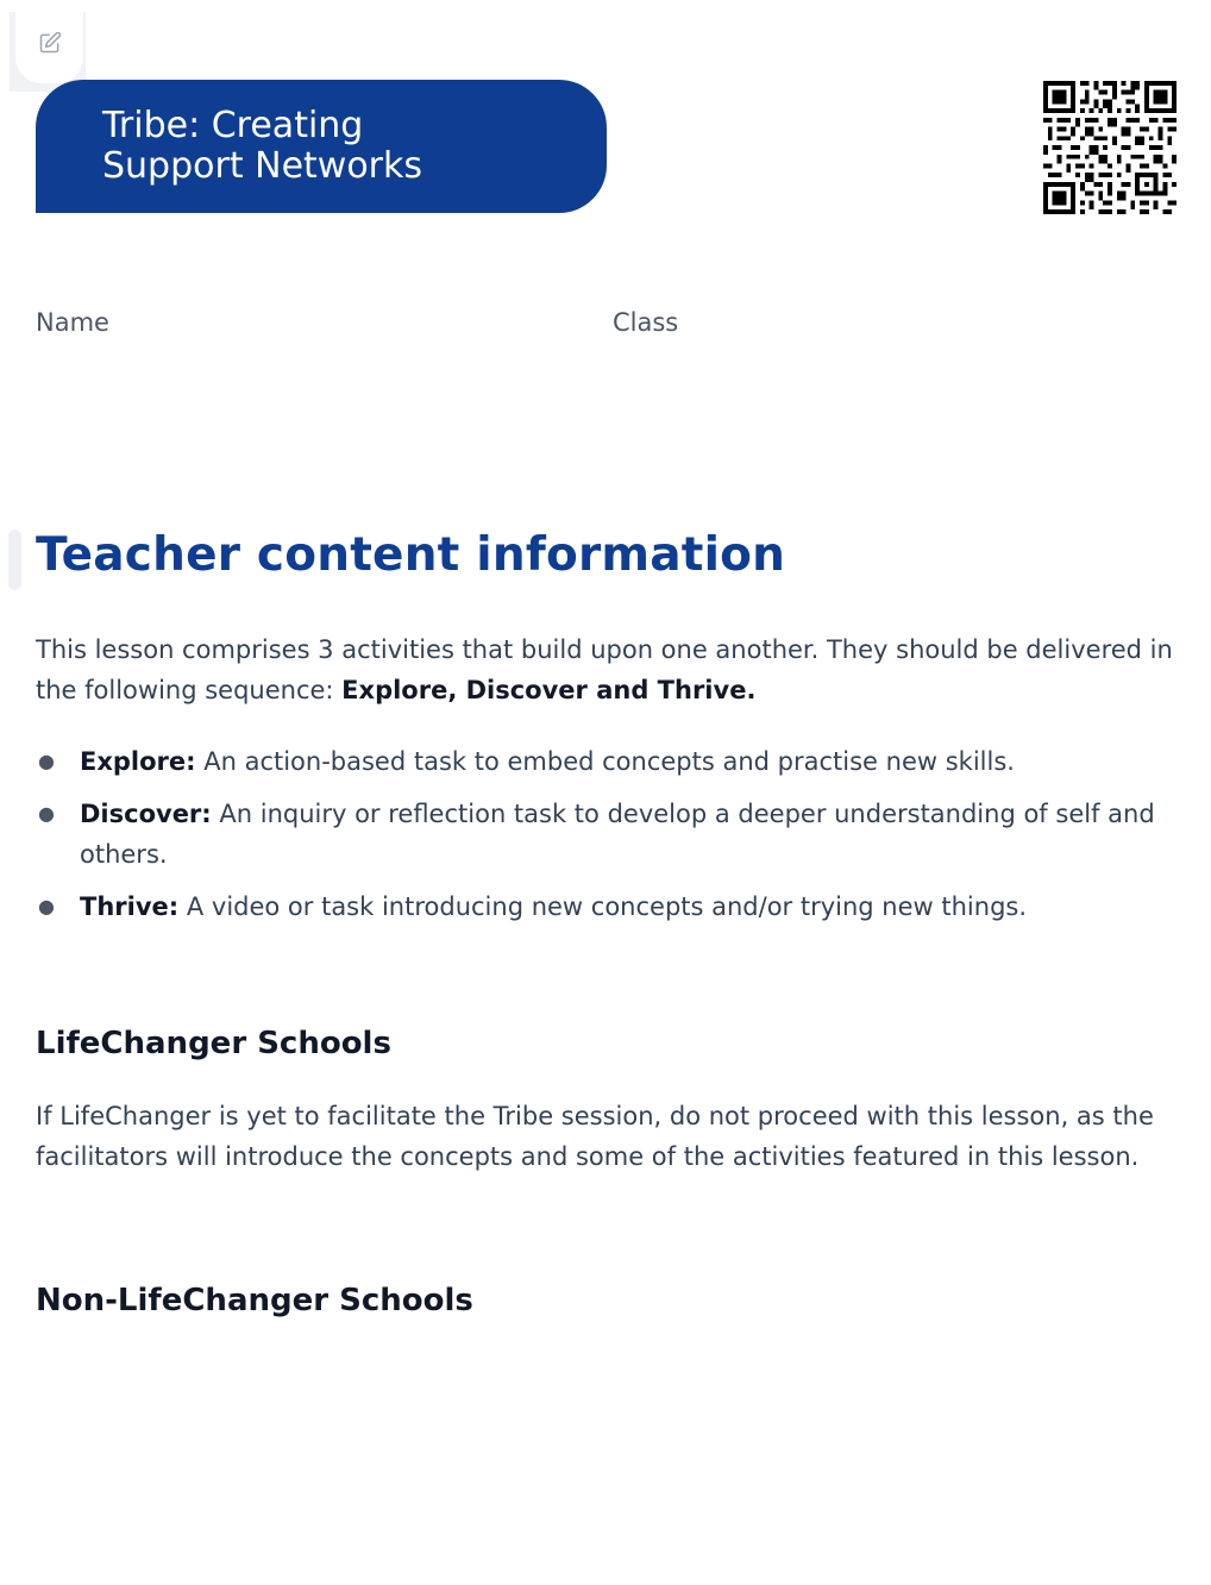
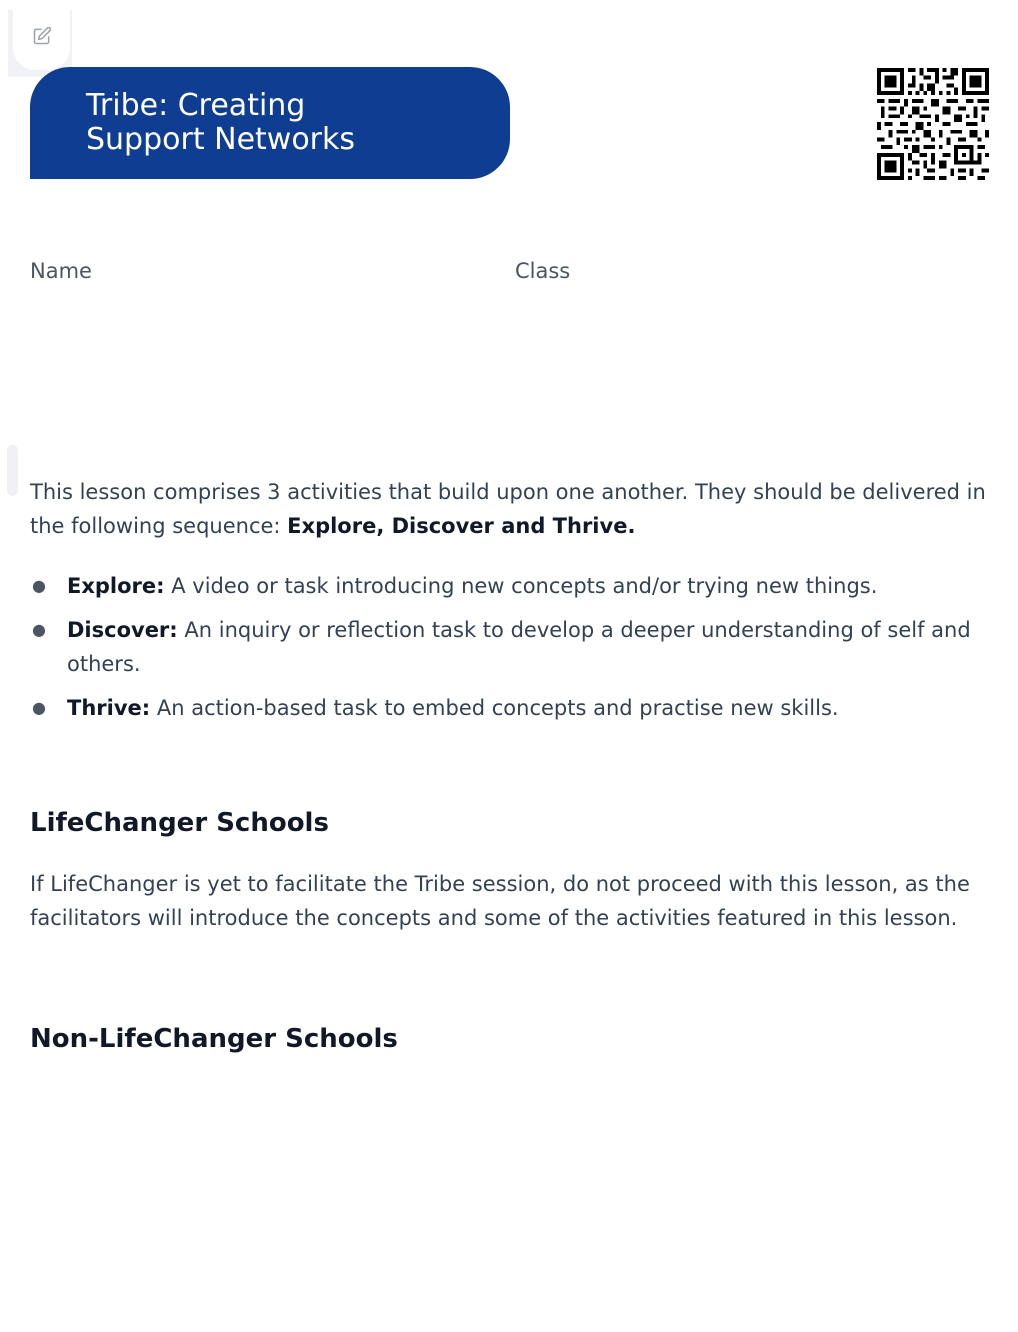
  Tribe: Creating Support Networks
  Name
  Class
- Teacher content information
  This lesson comprises 3 activities that build upon one another. They should be delivered in the following sequence: Explore, Discover and Thrive.
  ●
- Explore: An action-based task to embed concepts and practise new skills.
+ Explore: A video or task introducing new concepts and/or trying new things.
  ●
  Discover: An inquiry or reflection task to develop a deeper understanding of self and others.
  ●
- Thrive: A video or task introducing new concepts and/or trying new things.
+ Thrive: An action-based task to embed concepts and practise new skills.
  LifeChanger Schools
  If LifeChanger is yet to facilitate the Tribe session, do not proceed with this lesson, as the facilitators will introduce the concepts and some of the activities featured in this lesson.
  Non-LifeChanger Schools
